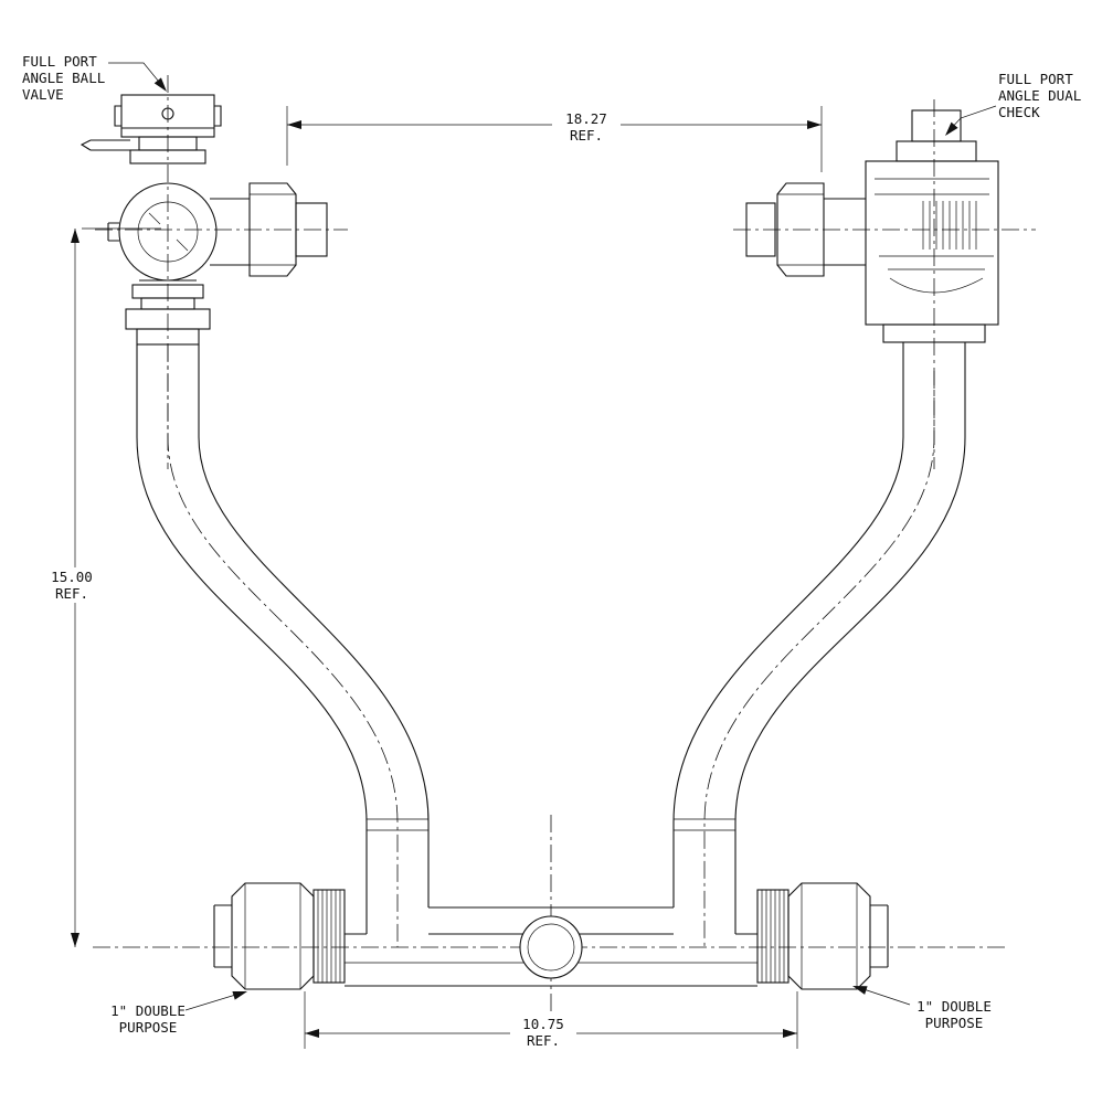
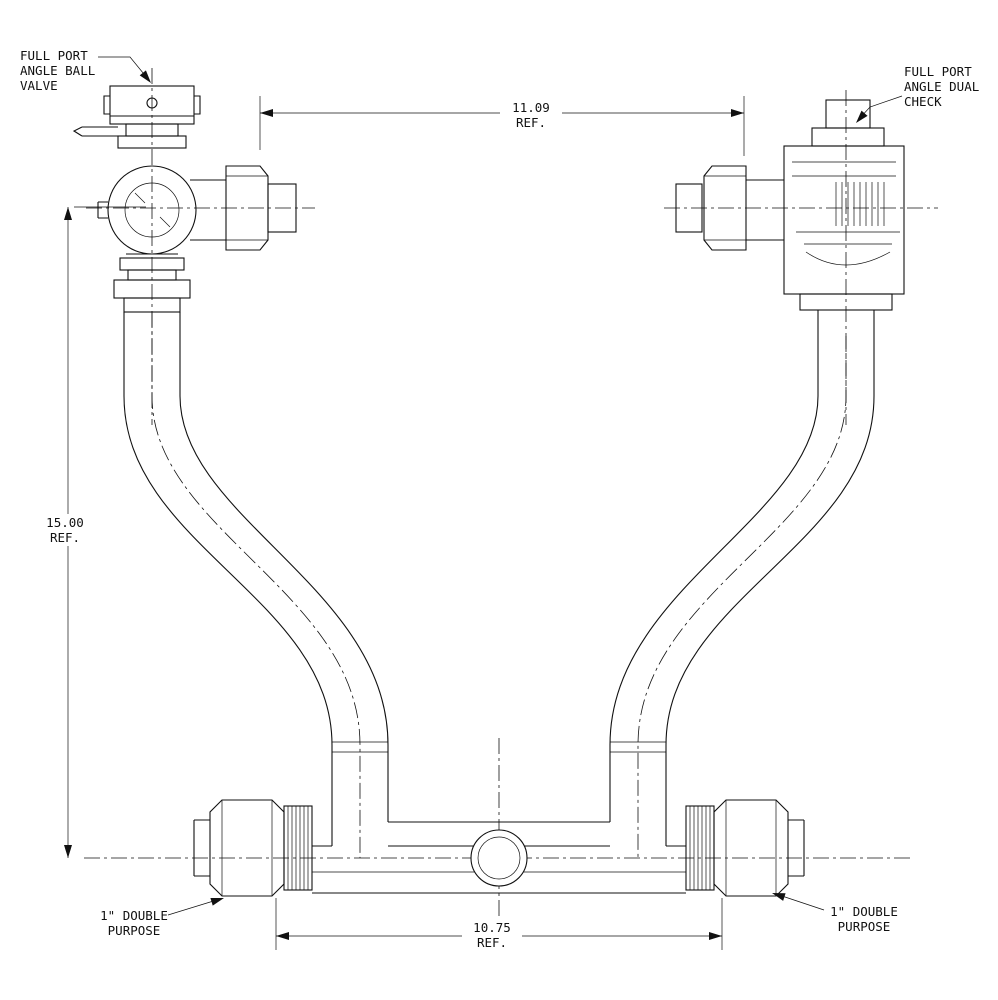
  FULL PORT
  ANGLE BALL
  VALVE
  FULL PORT
  ANGLE DUAL
  CHECK
  1" DOUBLE
  PURPOSE
  1" DOUBLE
  PURPOSE
- 18.27
+ 11.09
  REF.
  15.00
  REF.
  10.75
  REF.
